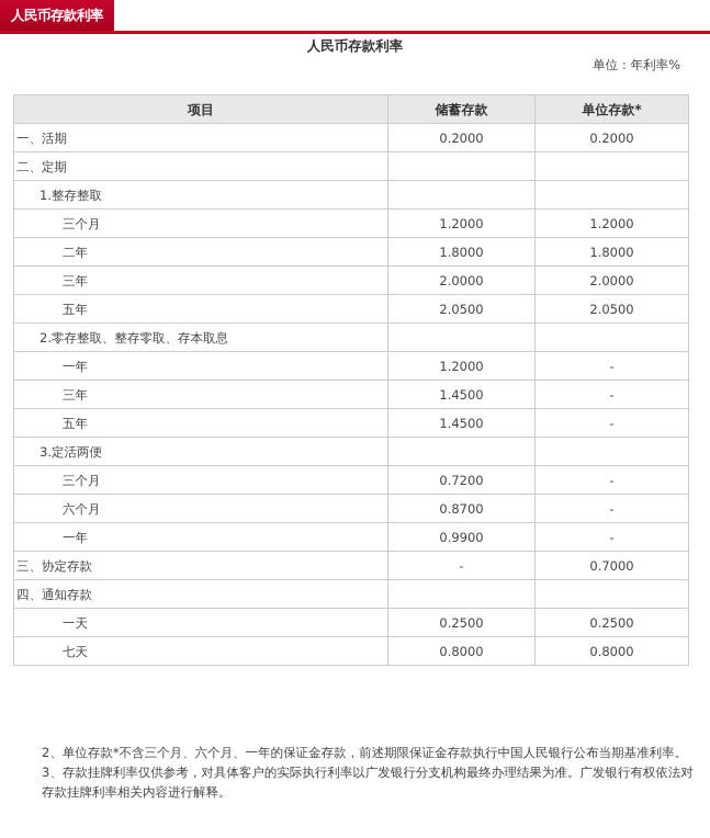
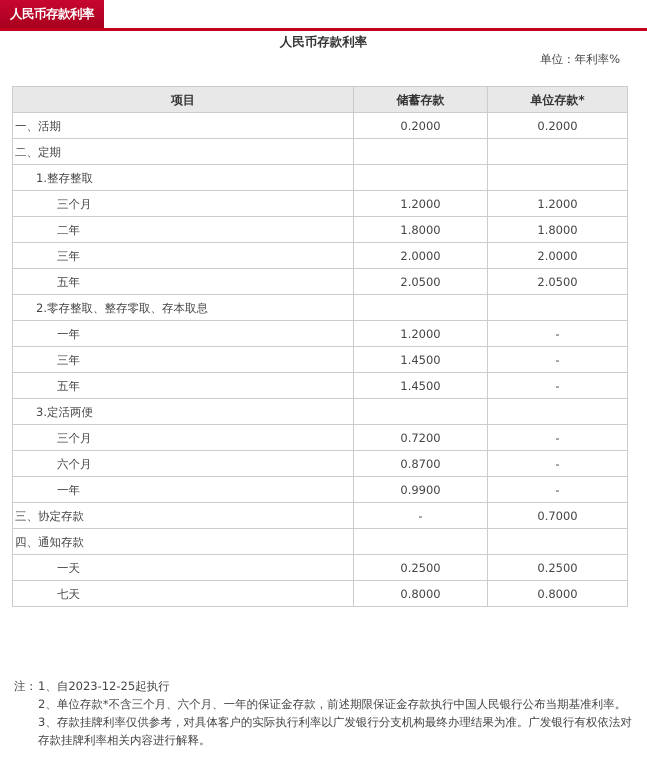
  人民币存款利率
  人民币存款利率
  单位：年利率%
  项目	储蓄存款	单位存款*
  一、活期	0.2000	0.2000
  二、定期
  1.整存整取
  三个月	1.2000	1.2000
  二年	1.8000	1.8000
  三年	2.0000	2.0000
  五年	2.0500	2.0500
  2.零存整取、整存零取、存本取息
  一年	1.2000	-
  三年	1.4500	-
  五年	1.4500	-
  3.定活两便
  三个月	0.7200	-
  六个月	0.8700	-
  一年	0.9900	-
  三、协定存款	-	0.7000
  四、通知存款
  一天	0.2500	0.2500
  七天	0.8000	0.8000
+ 注：
+ 1、自2023-12-25起执行
  2、单位存款*不含三个月、六个月、一年的保证金存款，前述期限保证金存款执行中国人民银行公布当期基准利率。
  3、存款挂牌利率仅供参考，对具体客户的实际执行利率以广发银行分支机构最终办理结果为准。广发银行有权依法对存款挂牌利率相关内容进行解释。
